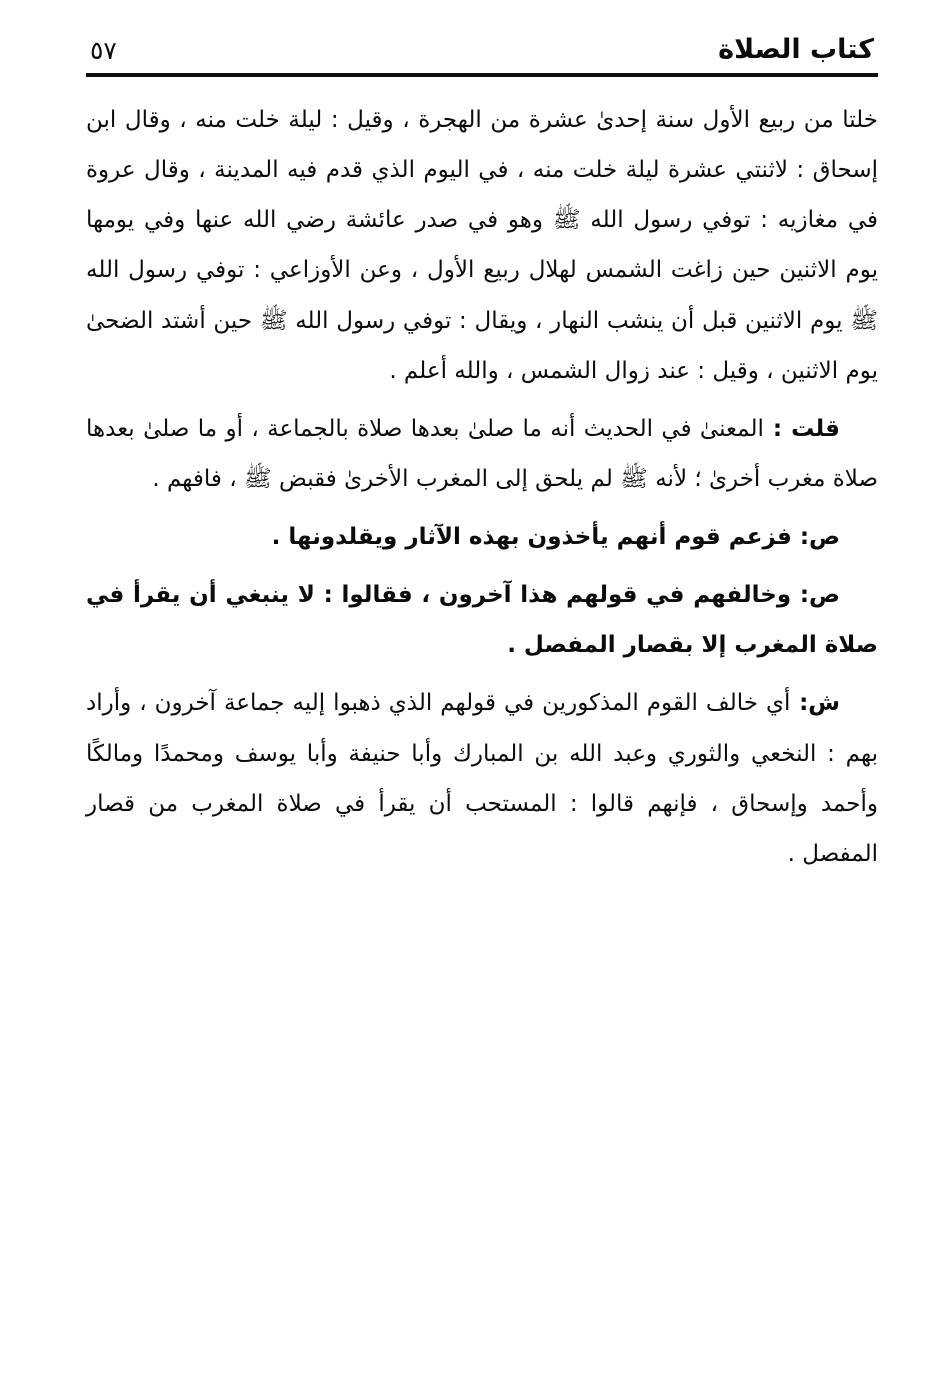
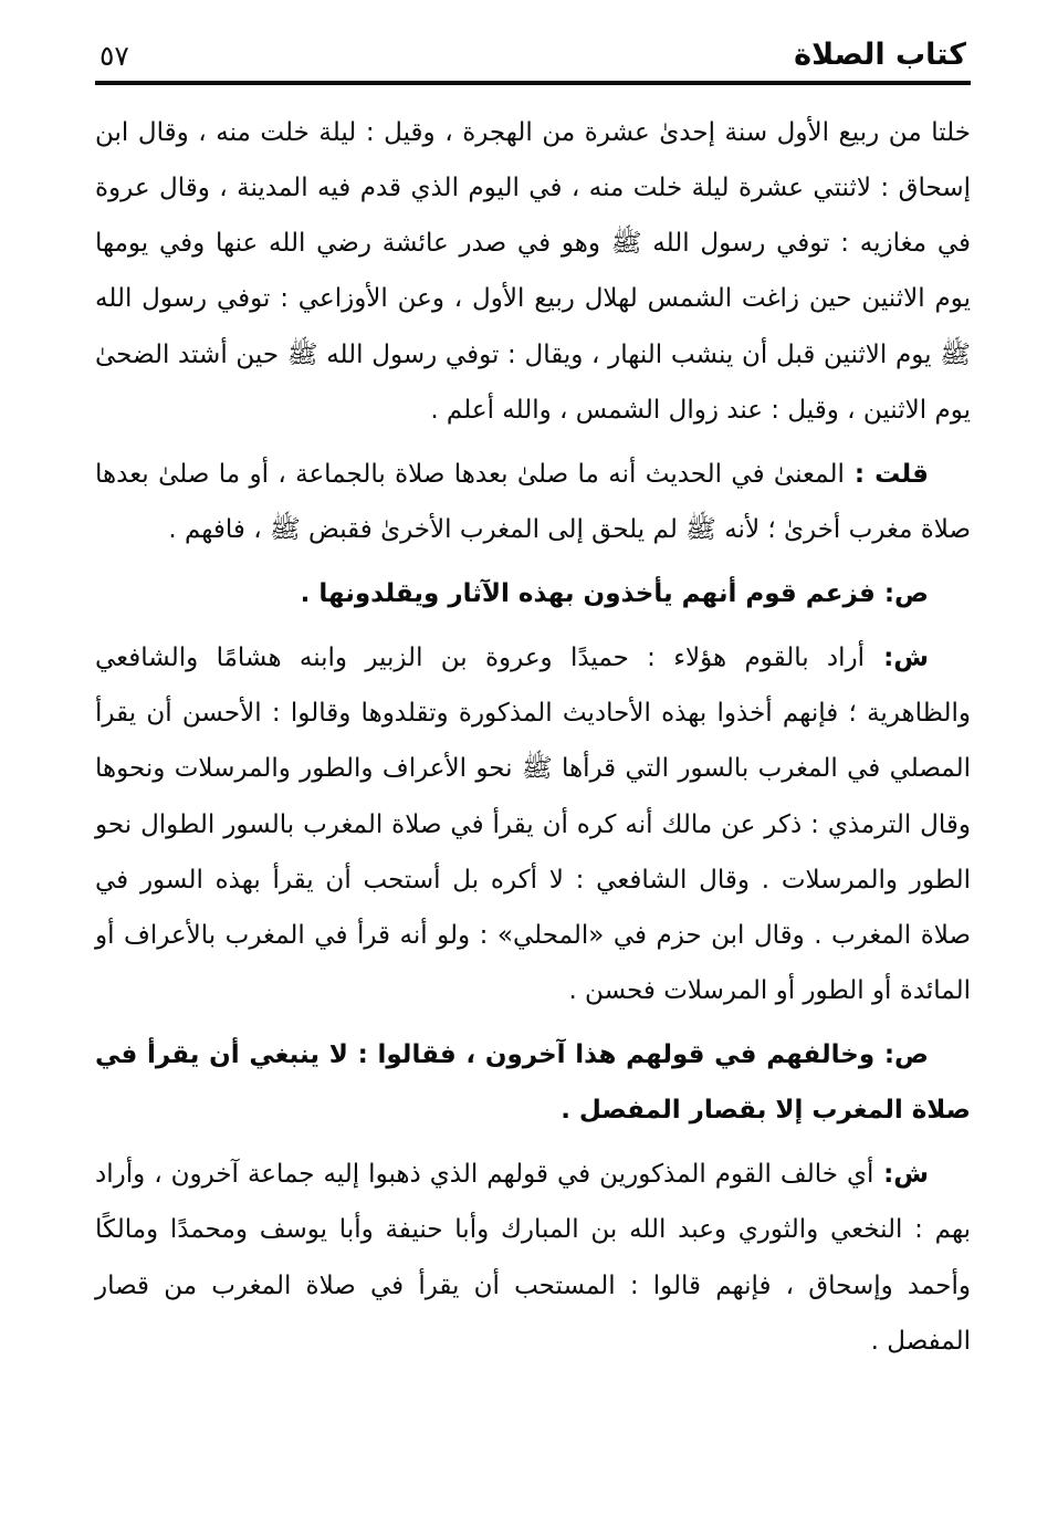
  كتاب الصلاة
  ٥٧
  خلتا من ربيع الأول سنة إحدىٰ عشرة من الهجرة ، وقيل : ليلة خلت منه ، وقال ابن إسحاق : لاثنتي عشرة ليلة خلت منه ، في اليوم الذي قدم فيه المدينة ، وقال عروة في مغازيه : توفي رسول الله ﷺ وهو في صدر عائشة رضي الله عنها وفي يومها يوم الاثنين حين زاغت الشمس لهلال ربيع الأول ، وعن الأوزاعي : توفي رسول الله ﷺ يوم الاثنين قبل أن ينشب النهار ، ويقال : توفي رسول الله ﷺ حين أشتد الضحىٰ يوم الاثنين ، وقيل : عند زوال الشمس ، والله أعلم .
  قلت :المعنىٰ في الحديث أنه ما صلىٰ بعدها صلاة بالجماعة ، أو ما صلىٰ بعدها صلاة مغرب أخرىٰ ؛ لأنه ﷺ لم يلحق إلى المغرب الأخرىٰ فقبض ﷺ ، فافهم .
  ص:فزعم قوم أنهم يأخذون بهذه الآثار ويقلدونها .
+ ش:أراد بالقوم هؤلاء : حميدًا وعروة بن الزبير وابنه هشامًا والشافعي والظاهرية ؛ فإنهم أخذوا بهذه الأحاديث المذكورة وتقلدوها وقالوا : الأحسن أن يقرأ المصلي في المغرب بالسور التي قرأها ﷺ نحو الأعراف والطور والمرسلات ونحوها وقال الترمذي : ذكر عن مالك أنه كره أن يقرأ في صلاة المغرب بالسور الطوال نحو الطور والمرسلات . وقال الشافعي : لا أكره بل أستحب أن يقرأ بهذه السور في صلاة المغرب . وقال ابن حزم في «المحلي» : ولو أنه قرأ في المغرب بالأعراف أو المائدة أو الطور أو المرسلات فحسن .
  ص:وخالفهم في قولهم هذا آخرون ، فقالوا : لا ينبغي أن يقرأ في صلاة المغرب إلا بقصار المفصل .
  ش:أي خالف القوم المذكورين في قولهم الذي ذهبوا إليه جماعة آخرون ، وأراد بهم : النخعي والثوري وعبد الله بن المبارك وأبا حنيفة وأبا يوسف ومحمدًا ومالكًا وأحمد وإسحاق ، فإنهم قالوا : المستحب أن يقرأ في صلاة المغرب من قصار المفصل .
